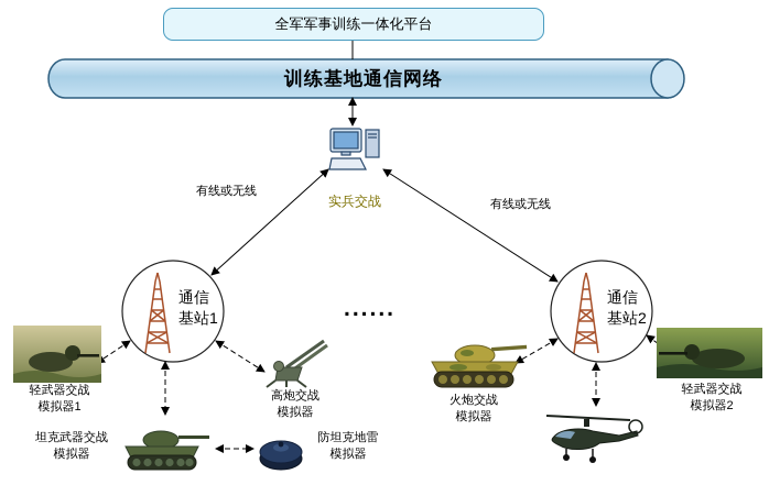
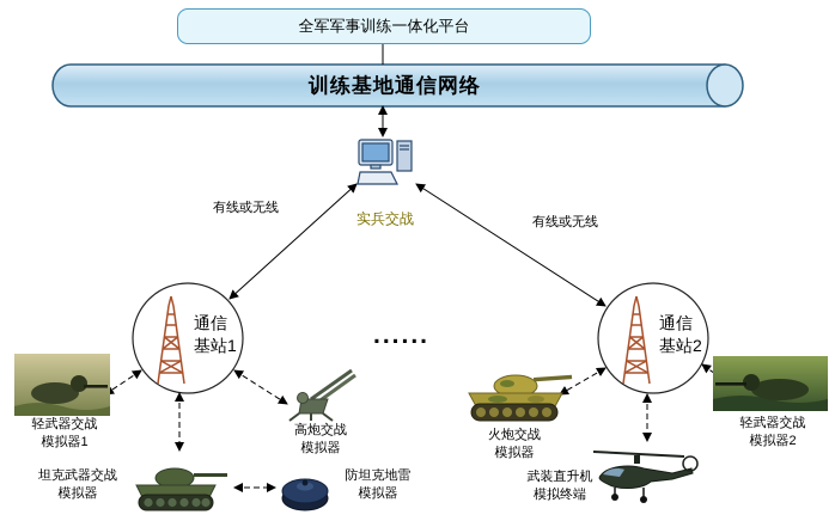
  全军军事训练一体化平台
  训练基地通信网络
  实兵交战
  有线或无线
  有线或无线
  通信
  基站1
  通信
  基站2
  ......
  轻武器交战
  模拟器1
  高炮交战
  模拟器
  坦克武器交战
  模拟器
  防坦克地雷
  模拟器
  火炮交战
  模拟器
+ 武装直升机
+ 模拟终端
  轻武器交战
  模拟器2
